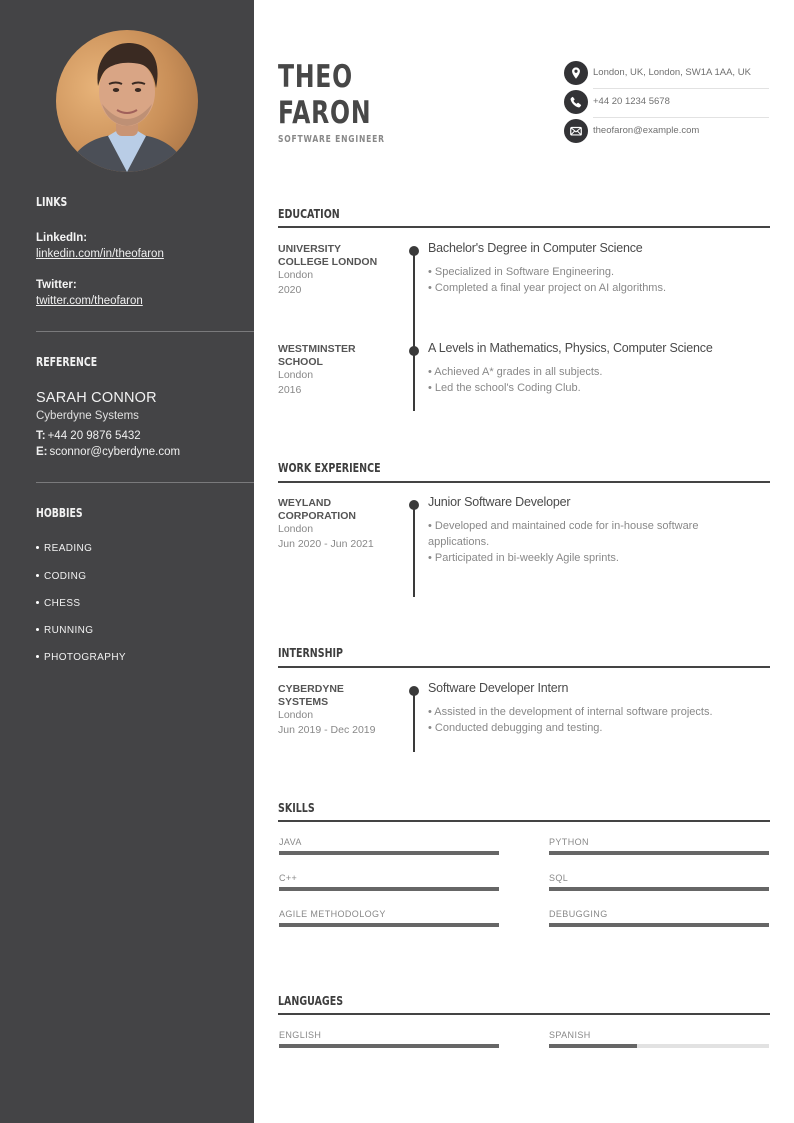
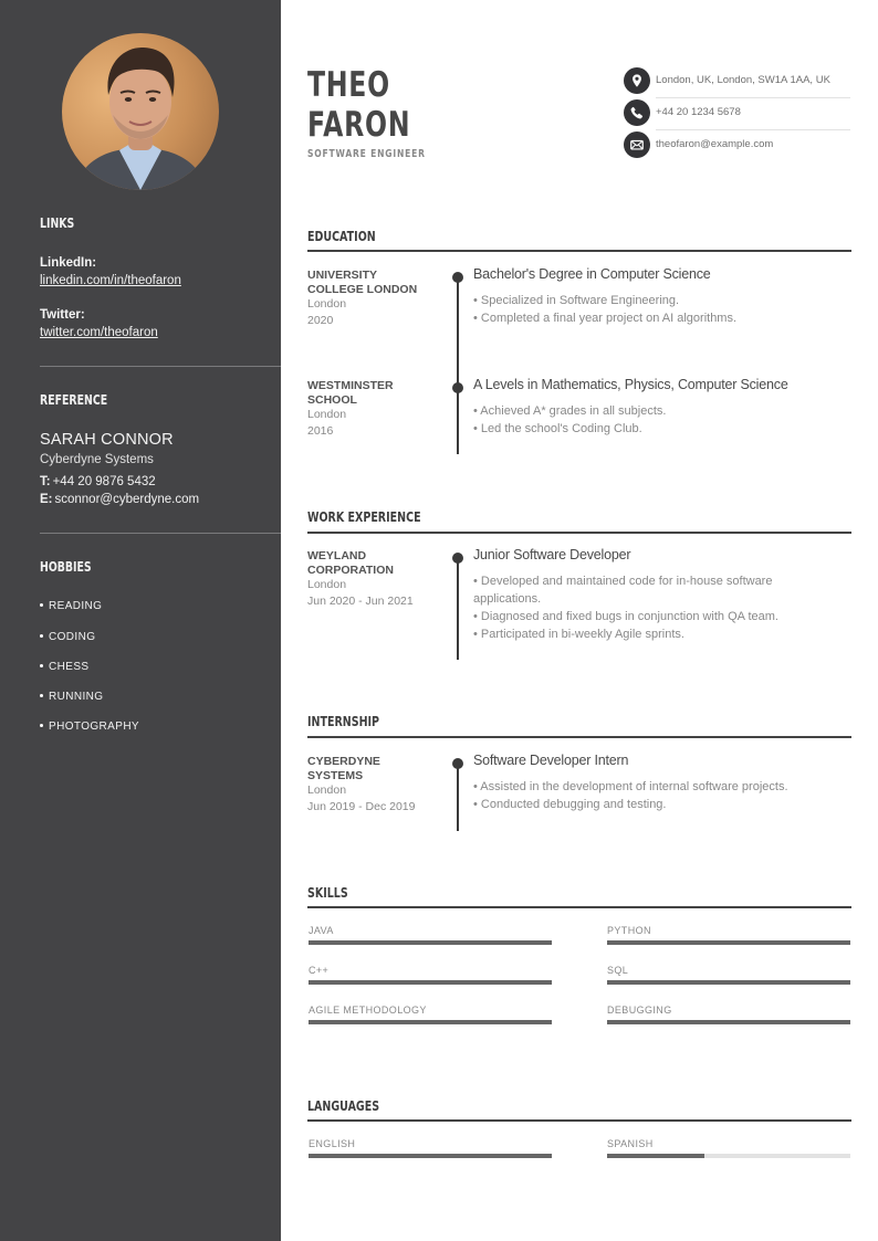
  LINKS
  LinkedIn:
  linkedin.com/in/theofaron
  Twitter:
  twitter.com/theofaron
  REFERENCE
  SARAH CONNOR
  Cyberdyne Systems
  T: +44 20 9876 5432
  E: sconnor@cyberdyne.com
  HOBBIES
  READING
  CODING
  CHESS
  RUNNING
  PHOTOGRAPHY
  THEO
  FARON
  SOFTWARE ENGINEER
  London, UK, London, SW1A 1AA, UK
  +44 20 1234 5678
  theofaron@example.com
  EDUCATION
  UNIVERSITY
  COLLEGE LONDON
  London
  2020
  Bachelor's Degree in Computer Science
  • Specialized in Software Engineering.
  • Completed a final year project on AI algorithms.
  WESTMINSTER
  SCHOOL
  London
  2016
  A Levels in Mathematics, Physics, Computer Science
  • Achieved A* grades in all subjects.
  • Led the school's Coding Club.
  WORK EXPERIENCE
  WEYLAND
  CORPORATION
  London
  Jun 2020 - Jun 2021
  Junior Software Developer
  • Developed and maintained code for in-house software applications.
+ • Diagnosed and fixed bugs in conjunction with QA team.
  • Participated in bi-weekly Agile sprints.
  INTERNSHIP
  CYBERDYNE
  SYSTEMS
  London
  Jun 2019 - Dec 2019
  Software Developer Intern
  • Assisted in the development of internal software projects.
  • Conducted debugging and testing.
  SKILLS
  JAVA
  PYTHON
  C++
  SQL
  AGILE METHODOLOGY
  DEBUGGING
  LANGUAGES
  ENGLISH
  SPANISH
